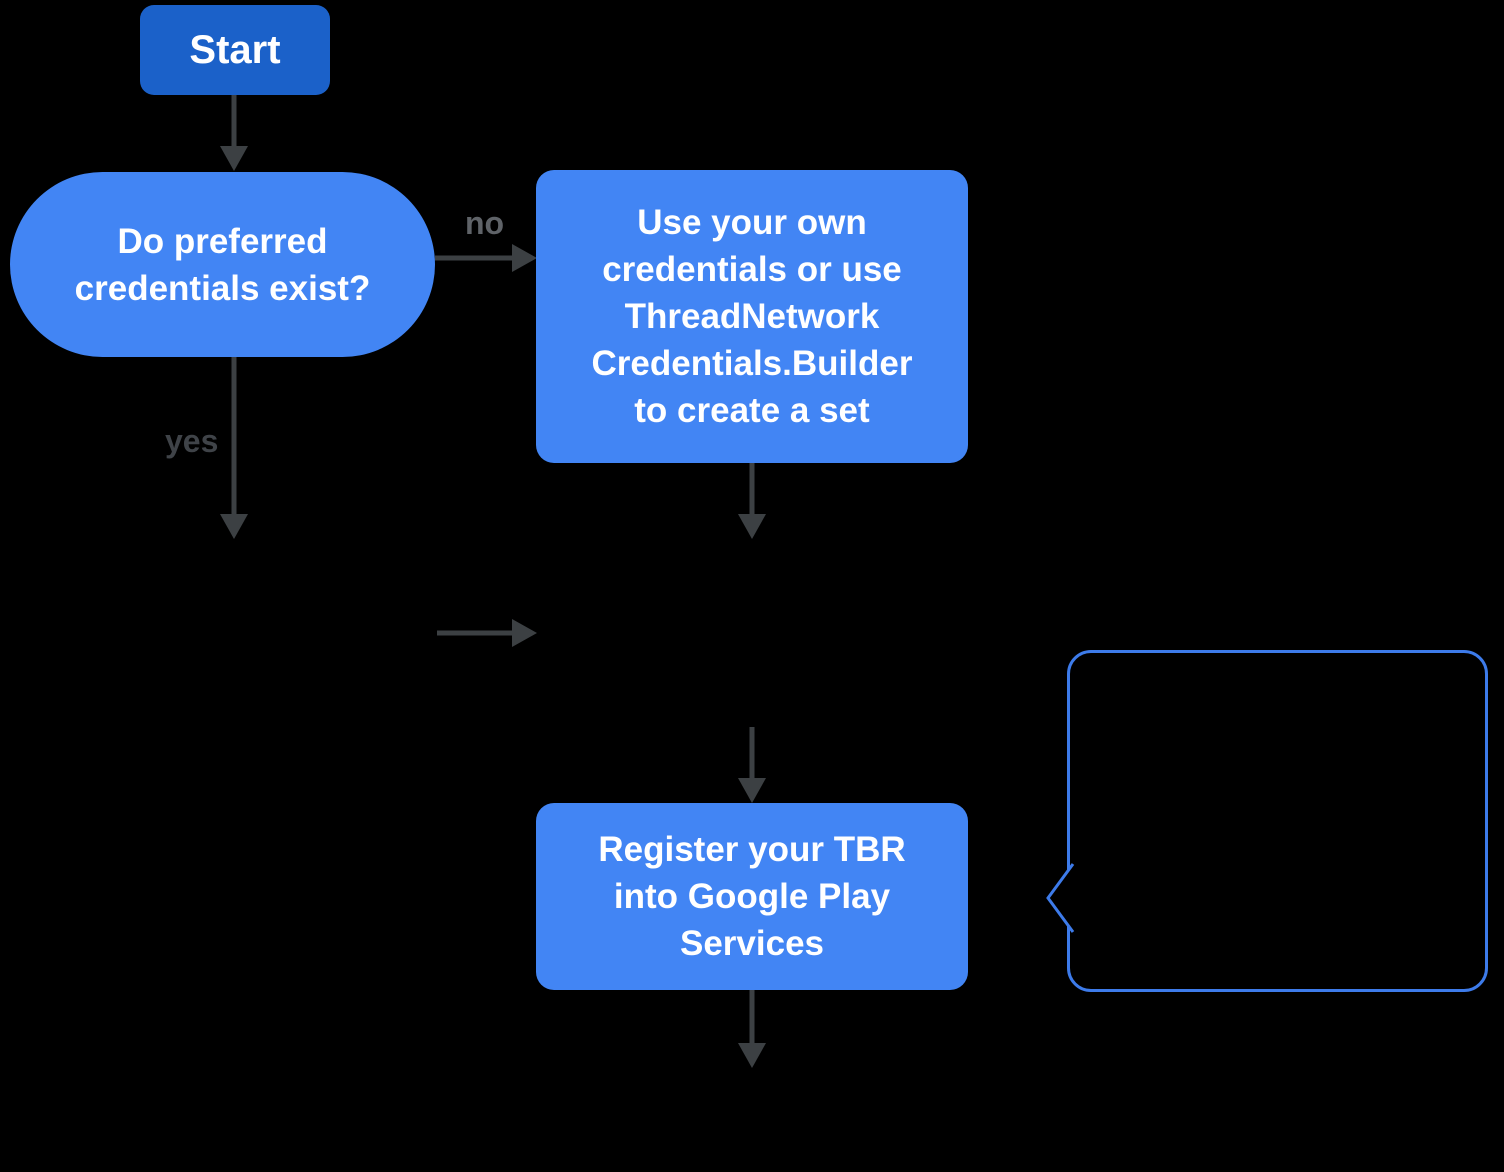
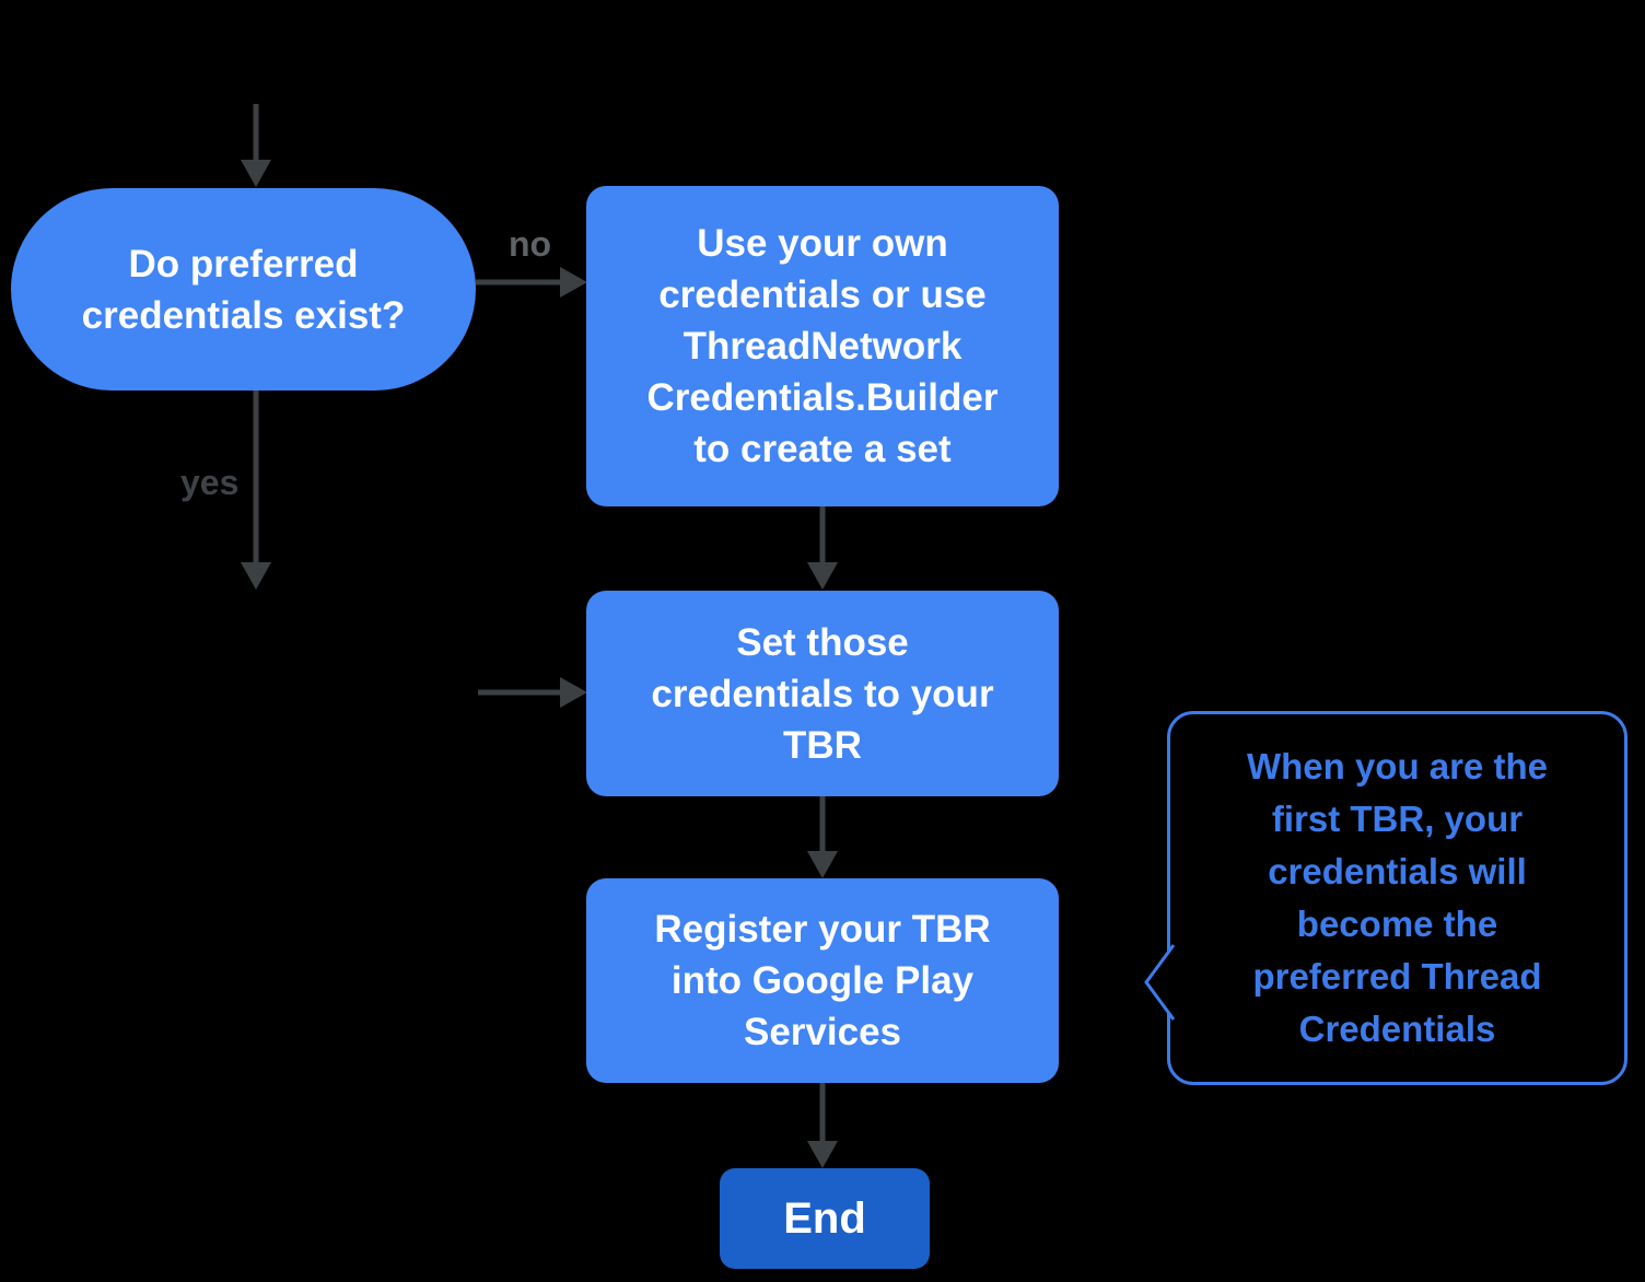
- Start
  Do preferred
  credentials exist?
  Use your own
  credentials or use
  ThreadNetwork
  Credentials.Builder
  to create a set
+ Set those
+ credentials to your
+ TBR
  Register your TBR
  into Google Play
  Services
+ End
  no
  yes
+ When you are the
+ first TBR, your
+ credentials will
+ become the
+ preferred Thread
+ Credentials
